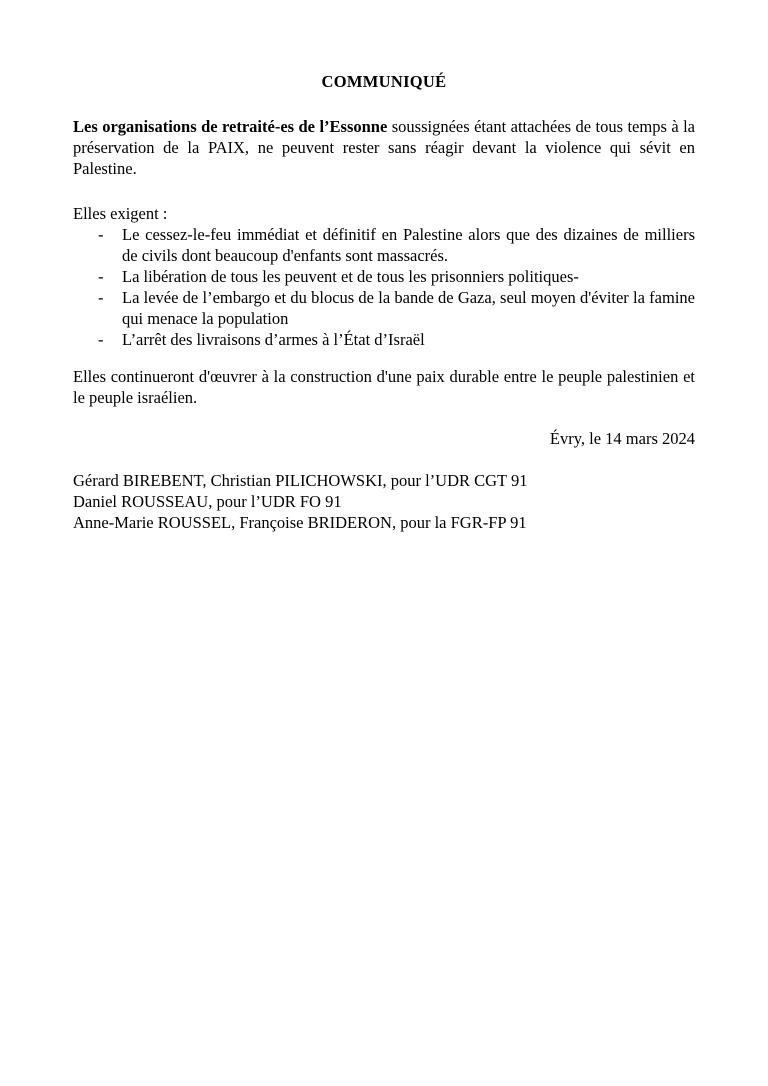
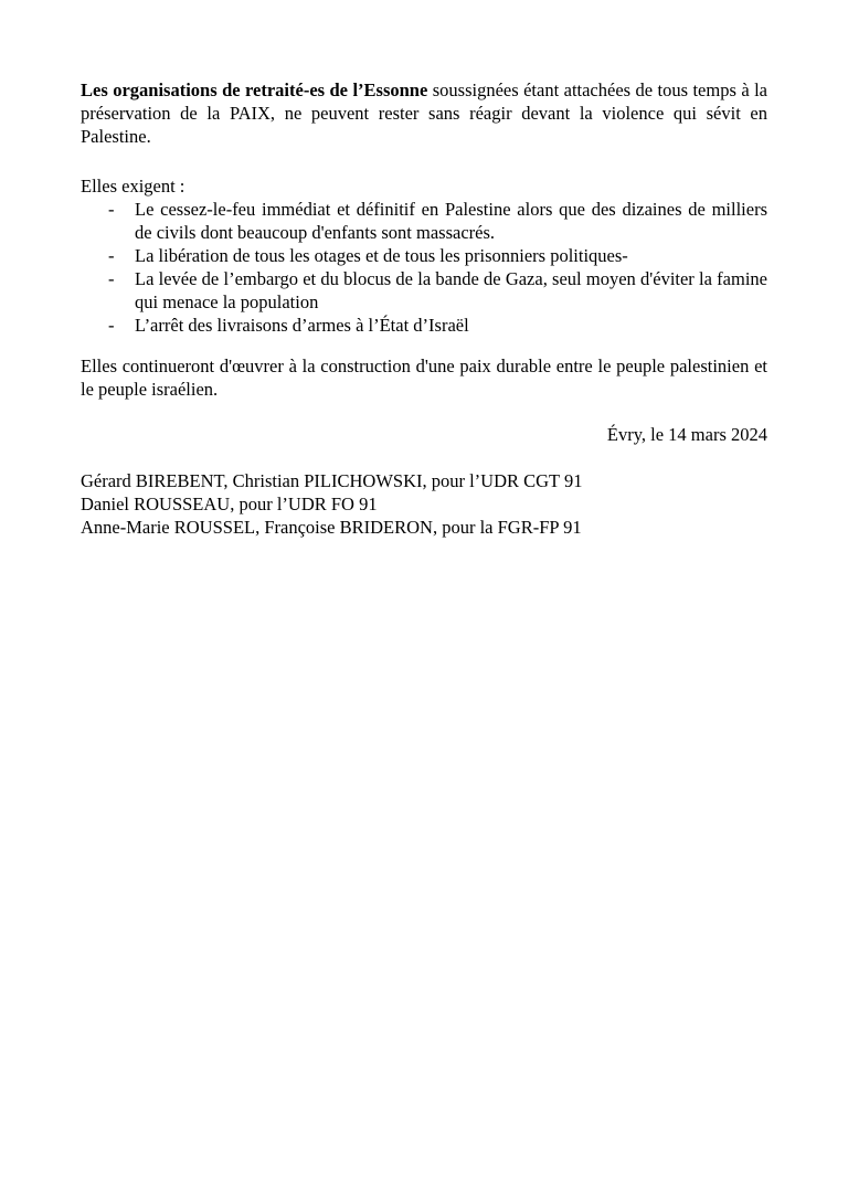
- COMMUNIQUÉ
  Les organisations de retraité-es de l’Essonne soussignées étant attachées de tous temps à la préservation de la PAIX, ne peuvent rester sans réagir devant la violence qui sévit en Palestine.
  Elles exigent :
  -
  Le cessez-le-feu immédiat et définitif en Palestine alors que des dizaines de milliers de civils dont beaucoup d'enfants sont massacrés.
  -
- La libération de tous les peuvent et de tous les prisonniers politiques-
+ La libération de tous les otages et de tous les prisonniers politiques-
  -
  La levée de l’embargo et du blocus de la bande de Gaza, seul moyen d'éviter la famine qui menace la population
  -
  L’arrêt des livraisons d’armes à l’État d’Israël
  Elles continueront d'œuvrer à la construction d'une paix durable entre le peuple palestinien et le peuple israélien.
  Évry, le 14 mars 2024
  Gérard BIREBENT, Christian PILICHOWSKI, pour l’UDR CGT 91
  Daniel ROUSSEAU, pour l’UDR FO 91
  Anne-Marie ROUSSEL, Françoise BRIDERON, pour la FGR-FP 91
